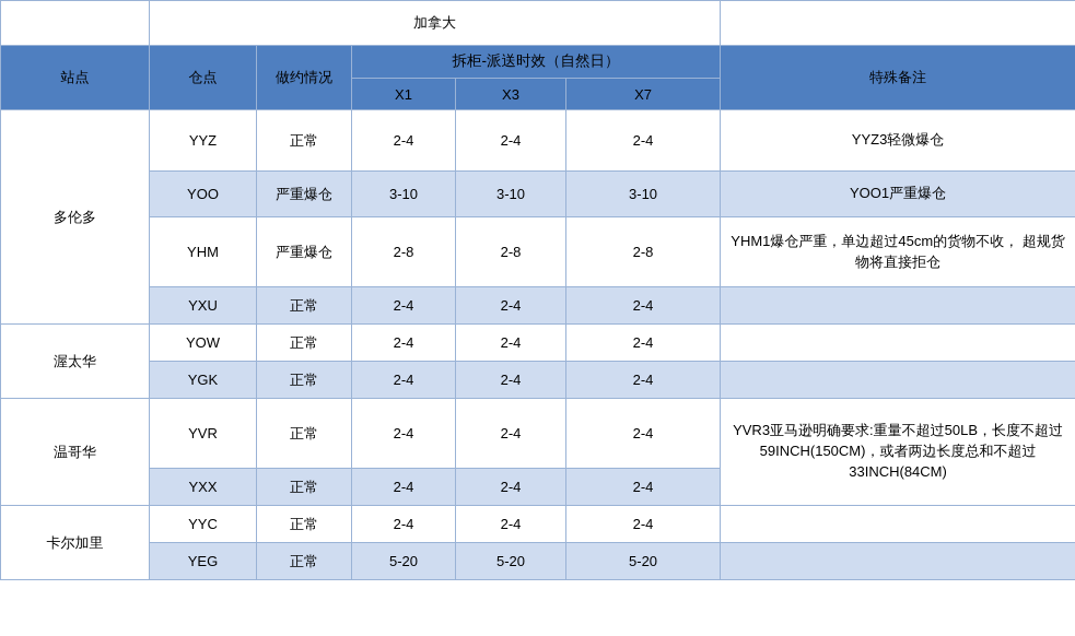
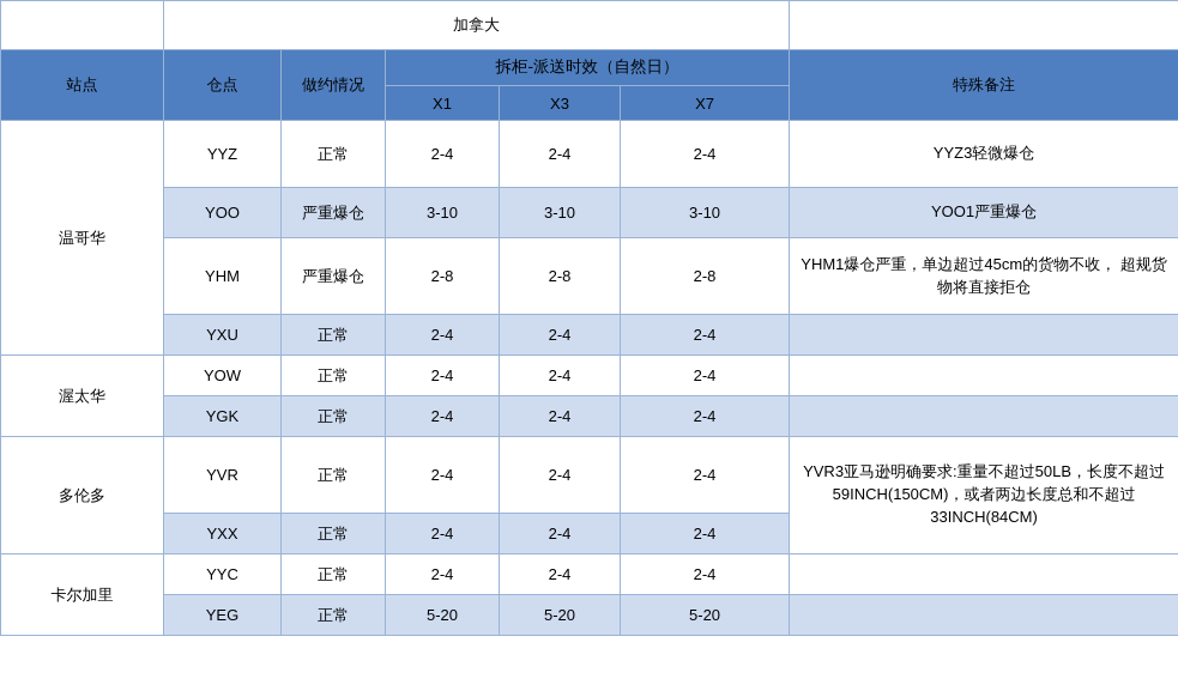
  	加拿大
  站点	仓点	做约情况	拆柜-派送时效（自然日）	特殊备注
  X1	X3	X7
- 多伦多	YYZ	正常	2-4	2-4	2-4	YYZ3轻微爆仓
+ 温哥华	YYZ	正常	2-4	2-4	2-4	YYZ3轻微爆仓
  YOO	严重爆仓	3-10	3-10	3-10	YOO1严重爆仓
  YHM	严重爆仓	2-8	2-8	2-8	YHM1爆仓严重，单边超过45cm的货物不收， 超规货物将直接拒仓
  YXU	正常	2-4	2-4	2-4
  渥太华	YOW	正常	2-4	2-4	2-4
  YGK	正常	2-4	2-4	2-4
- 温哥华	YVR	正常	2-4	2-4	2-4	YVR3亚马逊明确要求:重量不超过50LB，长度不超过59INCH(150CM)，或者两边长度总和不超过33INCH(84CM)
+ 多伦多	YVR	正常	2-4	2-4	2-4	YVR3亚马逊明确要求:重量不超过50LB，长度不超过59INCH(150CM)，或者两边长度总和不超过33INCH(84CM)
  YXX	正常	2-4	2-4	2-4
  卡尔加里	YYC	正常	2-4	2-4	2-4
  YEG	正常	5-20	5-20	5-20
